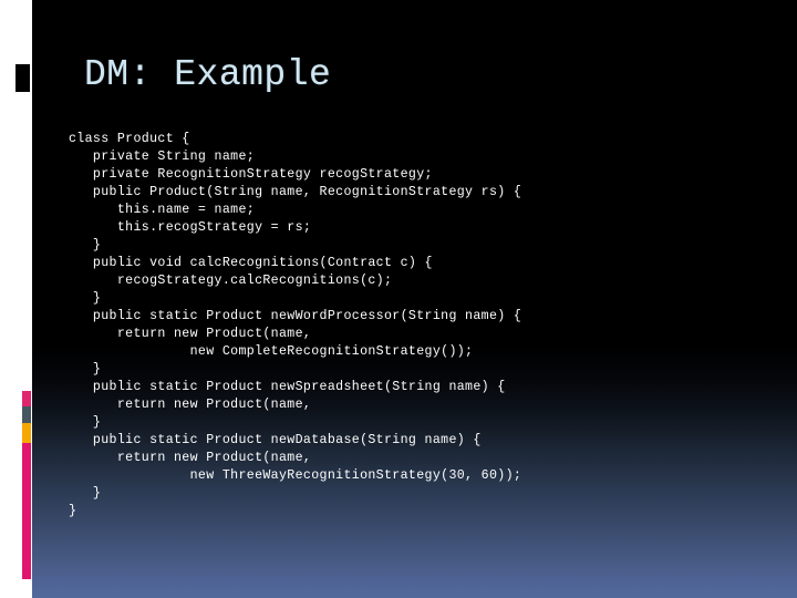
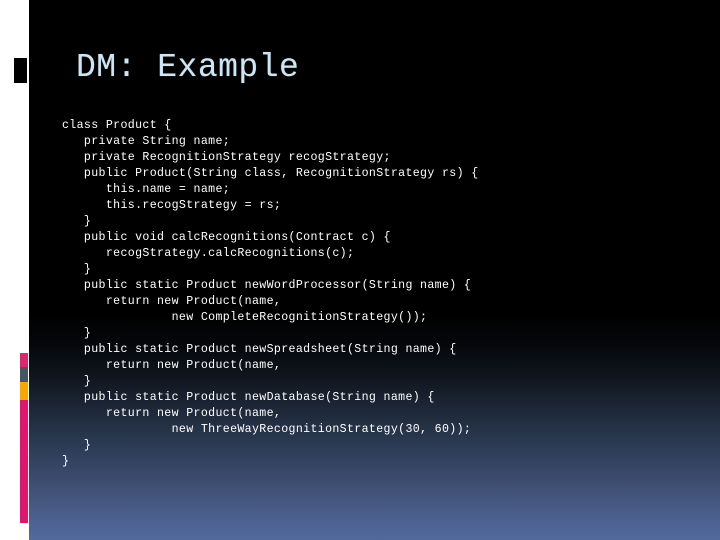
  DM: Example
  class Product {
  private String name;
  private RecognitionStrategy recogStrategy;
- public Product(String name, RecognitionStrategy rs) {
+ public Product(String class, RecognitionStrategy rs) {
  this.name = name;
  this.recogStrategy = rs;
  }
  public void calcRecognitions(Contract c) {
  recogStrategy.calcRecognitions(c);
  }
  public static Product newWordProcessor(String name) {
  return new Product(name,
  new CompleteRecognitionStrategy());
  }
  public static Product newSpreadsheet(String name) {
  return new Product(name,
  }
  public static Product newDatabase(String name) {
  return new Product(name,
  new ThreeWayRecognitionStrategy(30, 60));
  }
  }
